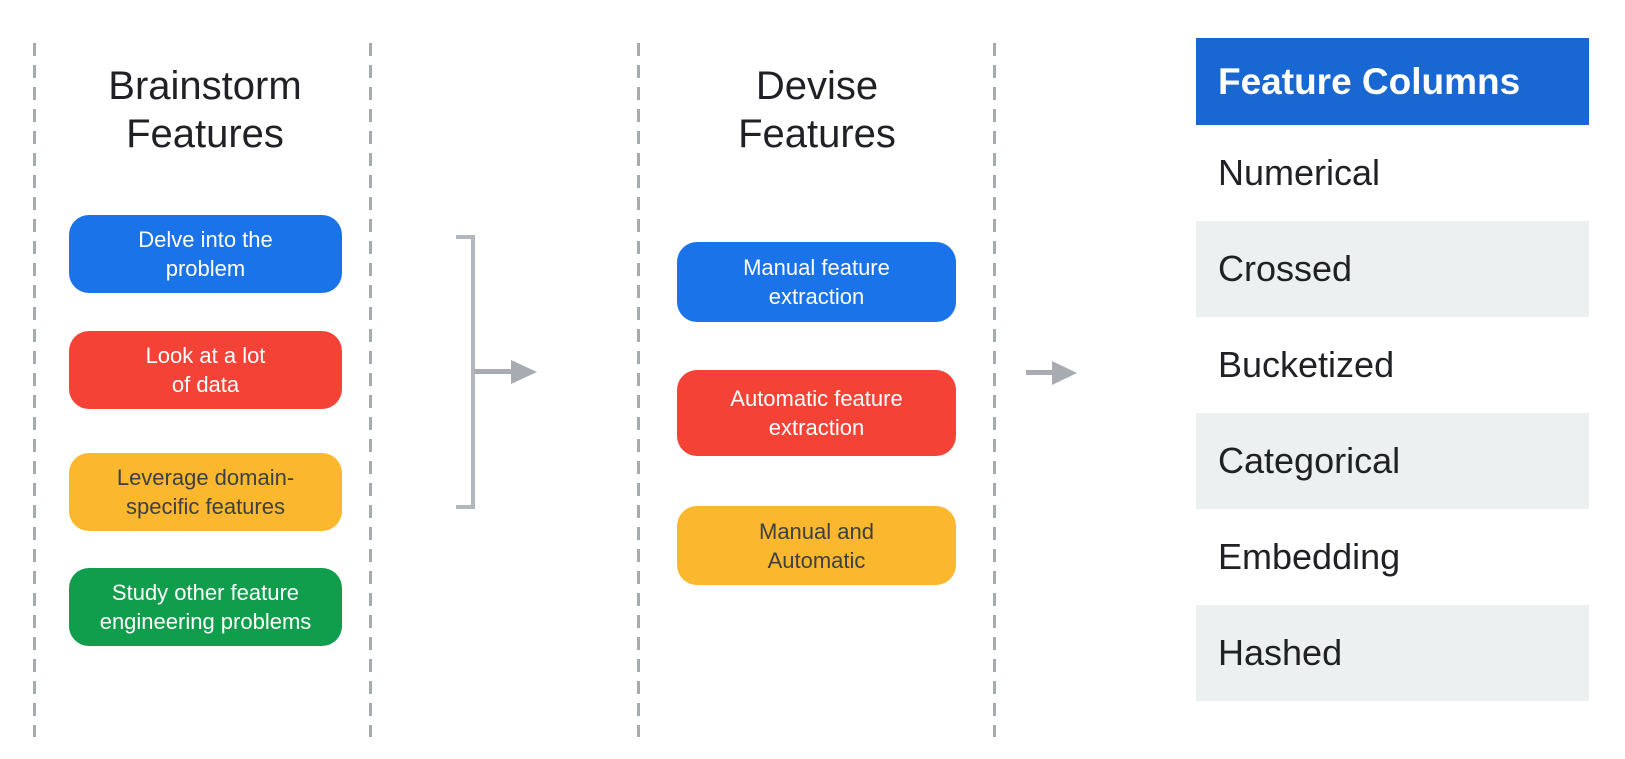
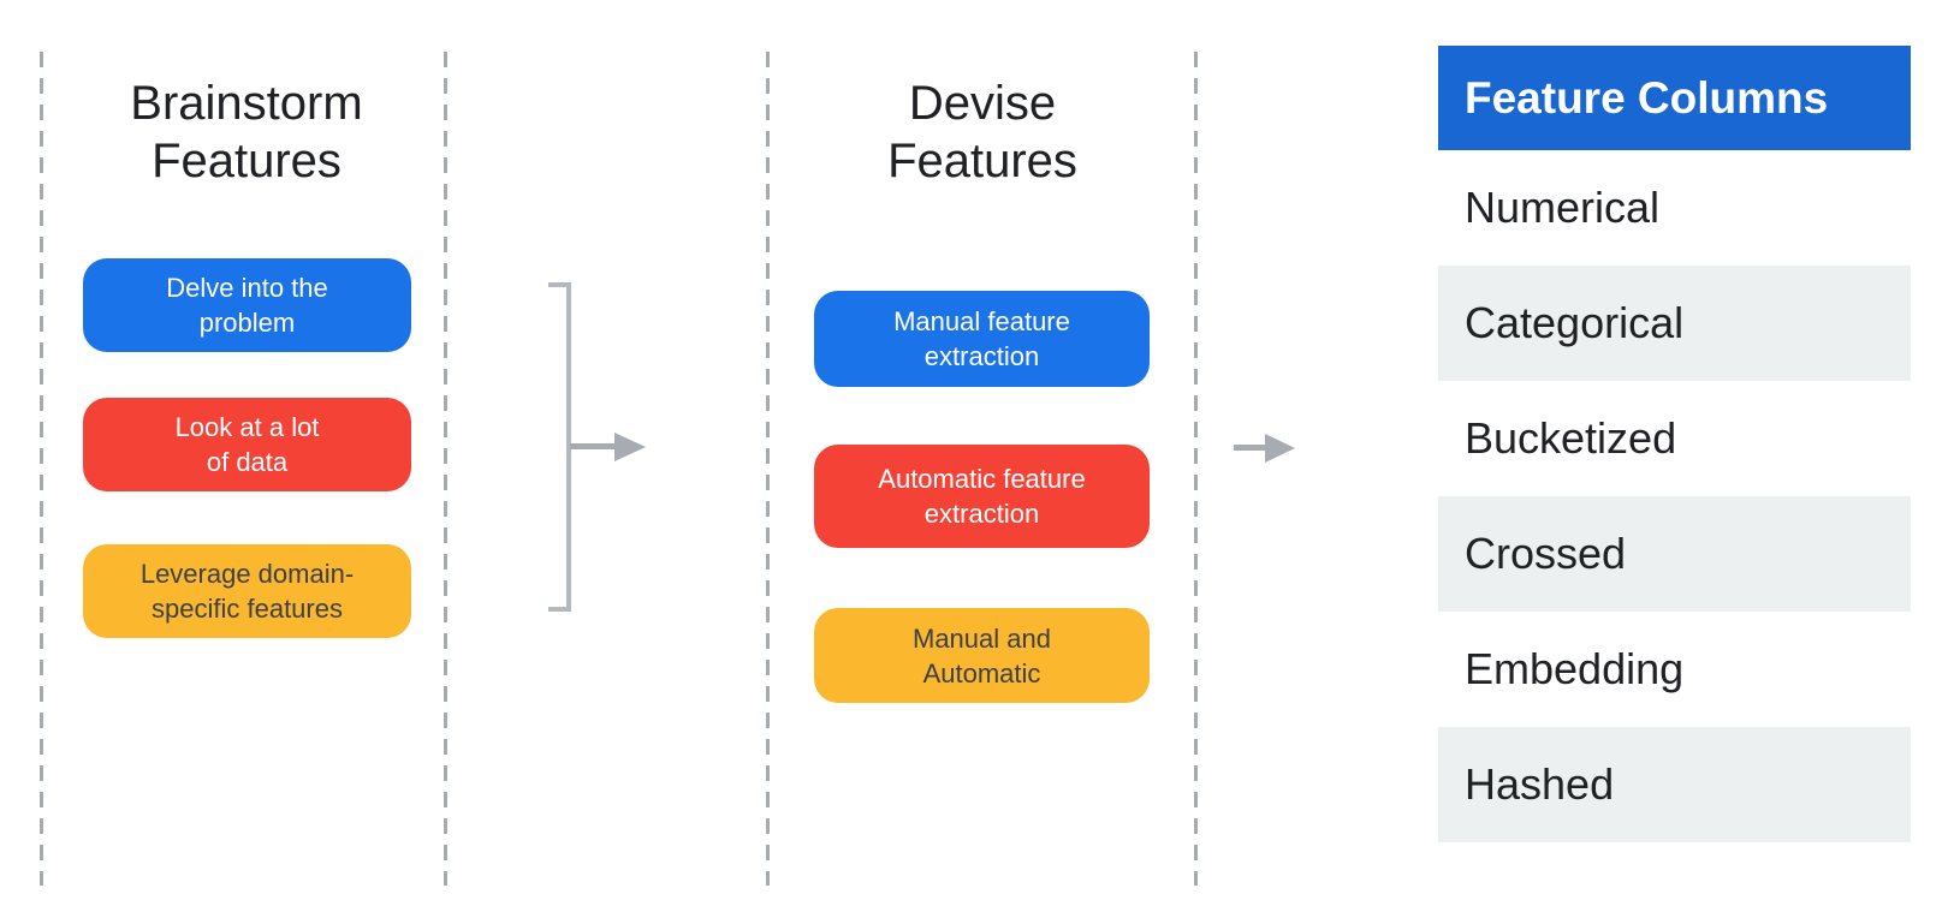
  Brainstorm
  Features
  Delve into the
  problem
  Look at a lot
  of data
  Leverage domain-
  specific features
- Study other feature
- engineering problems
  Devise
  Features
  Manual feature
  extraction
  Automatic feature
  extraction
  Manual and
  Automatic
  Feature Columns
  Numerical
- Crossed
+ Categorical
  Bucketized
- Categorical
+ Crossed
  Embedding
  Hashed
